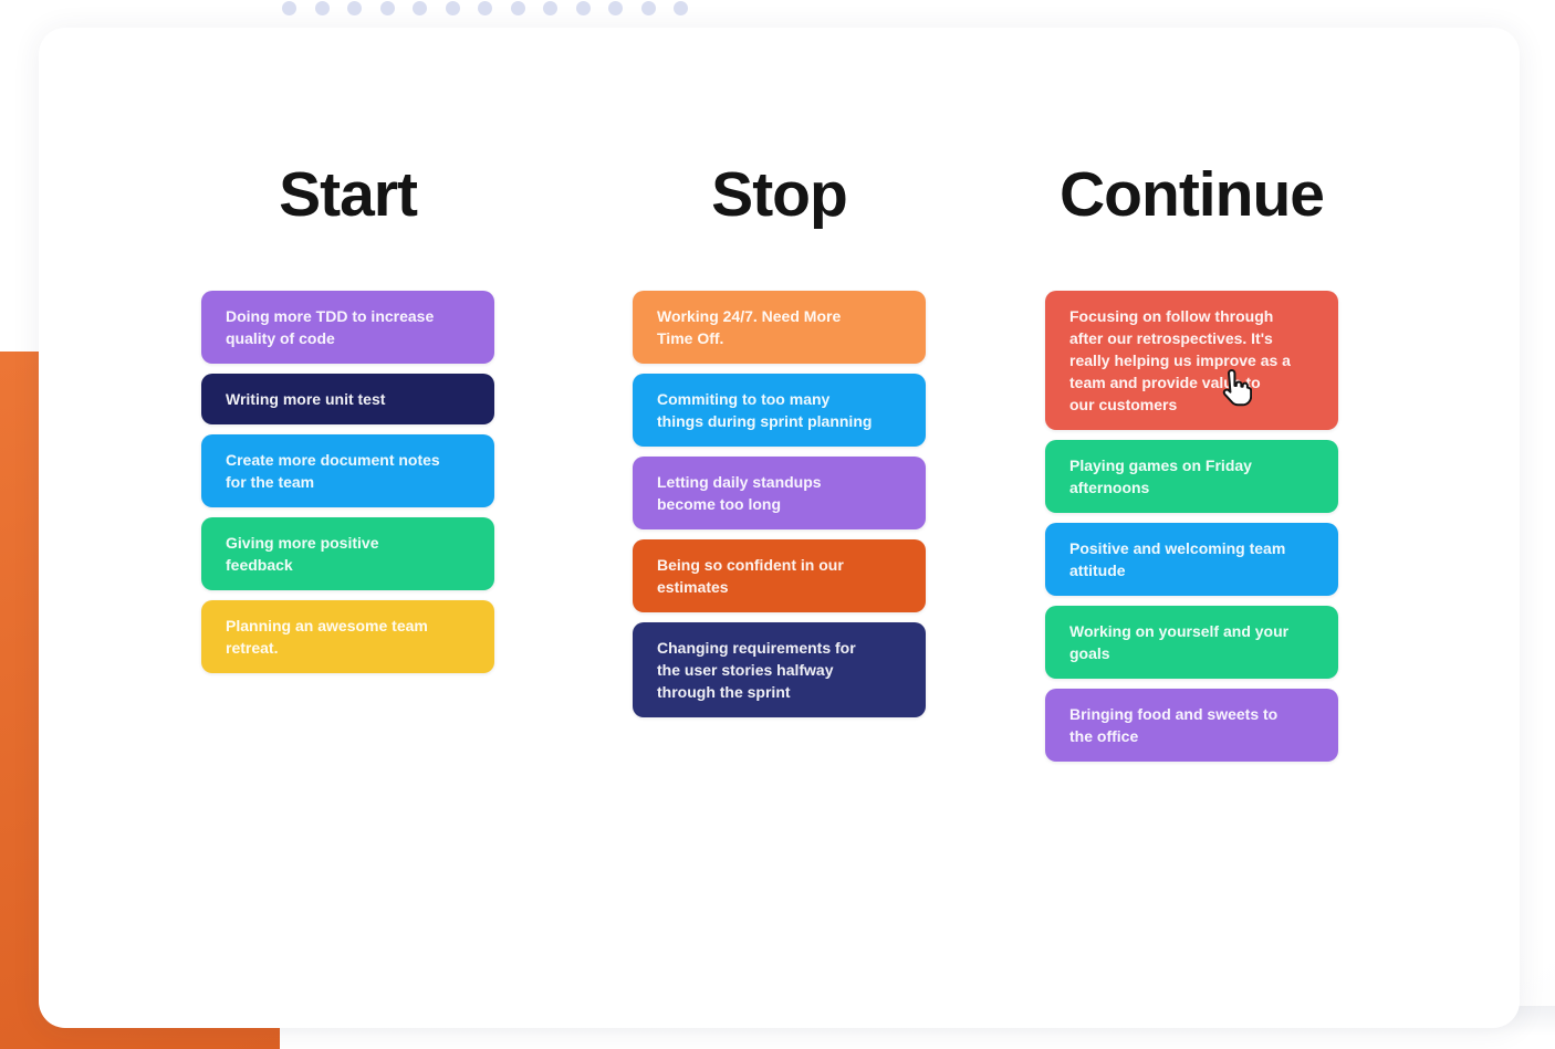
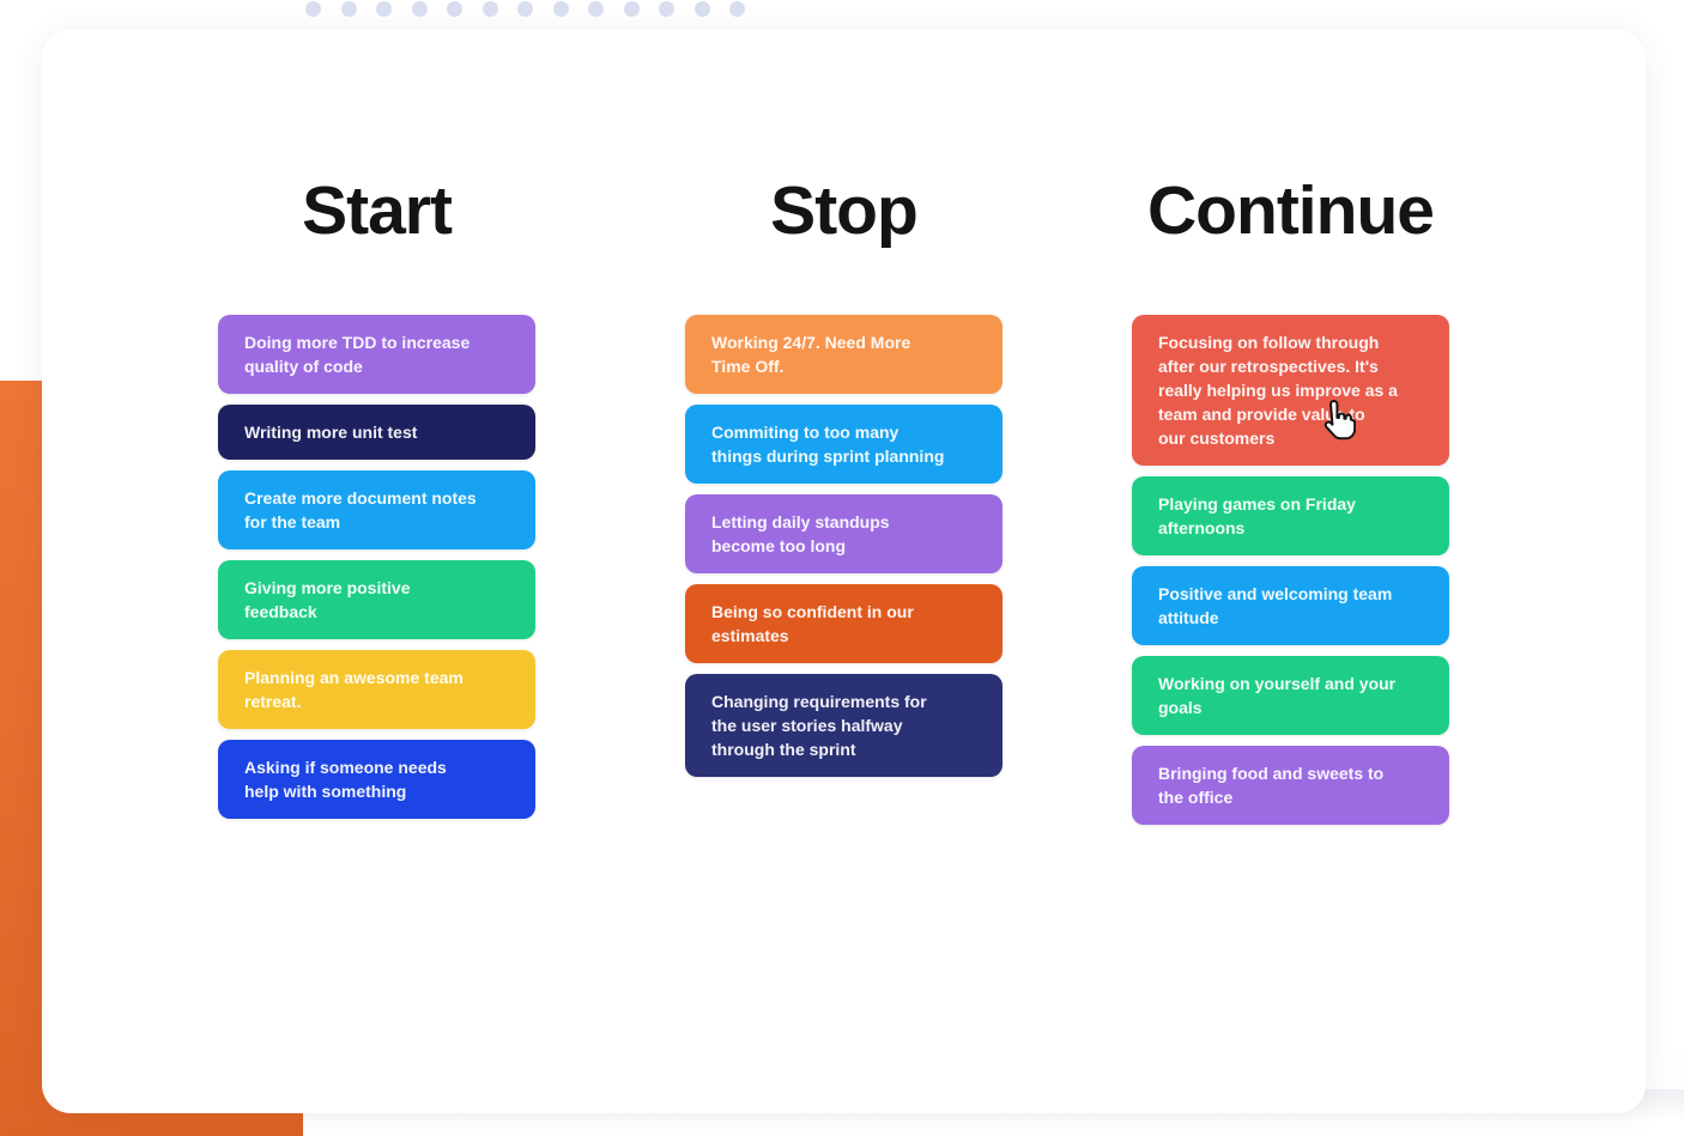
  Start
  Doing more TDD to increase
  quality of code
  Writing more unit test
  Create more document notes
  for the team
  Giving more positive
  feedback
  Planning an awesome team
  retreat.
+ Asking if someone needs
+ help with something
  Stop
  Working 24/7. Need More
  Time Off.
  Commiting to too many
  things during sprint planning
  Letting daily standups
  become too long
  Being so confident in our
  estimates
  Changing requirements for
  the user stories halfway
  through the sprint
  Continue
  Focusing on follow through
  after our retrospectives. It's
  really helping us improve as a
  team and provide valu to
  our customers
  Playing games on Friday
  afternoons
  Positive and welcoming team
  attitude
  Working on yourself and your
  goals
  Bringing food and sweets to
  the office
